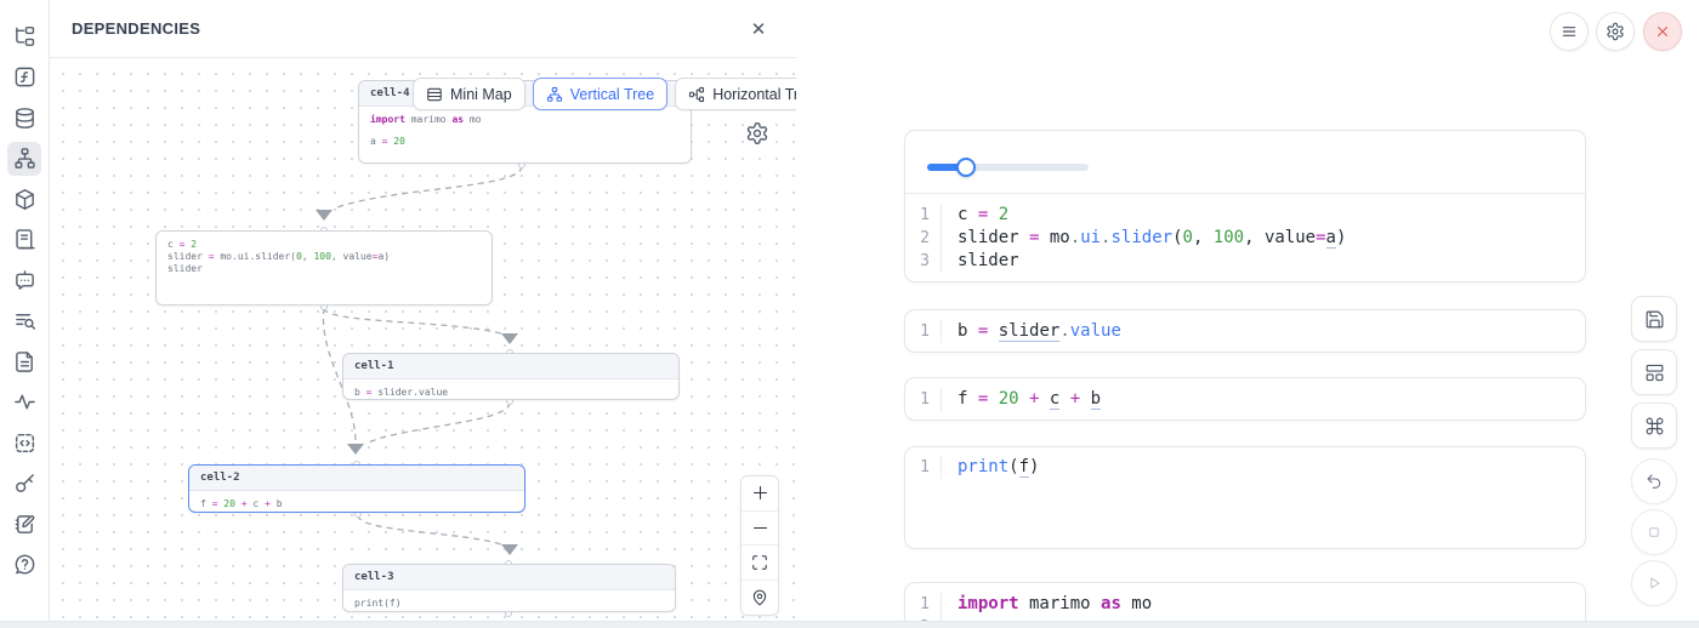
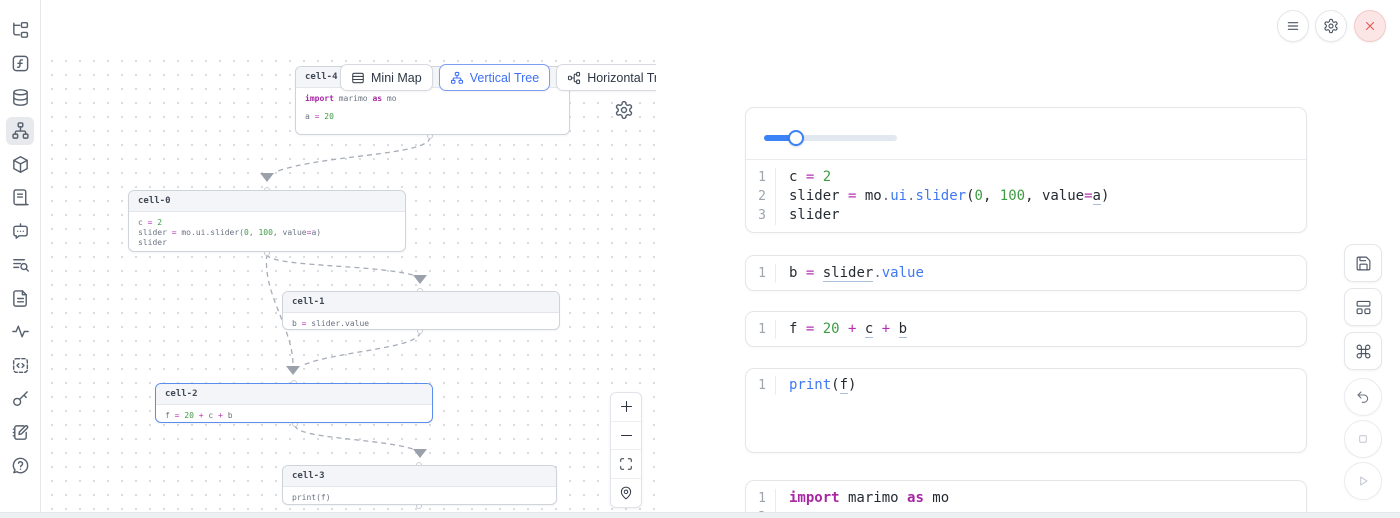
- DEPENDENCIES
- ✕
  cell-4
  import marimo as mo
  a = 20
+ cell-0
  c = 2
  slider = mo.ui.slider(0, 100, value=a)
  slider
  cell-1
  b = slider.value
  cell-2
  f = 20 + c + b
  cell-3
  print(f)
  Mini Map
  Vertical Tree
  Horizontal Tr
  1
  c = 2
  2
  slider = mo.ui.slider(0, 100, value=a)
  3
  slider
  1
  b = slider.value
  1
  f = 20 + c + b
  1
  print(f)
  1
  import marimo as mo
